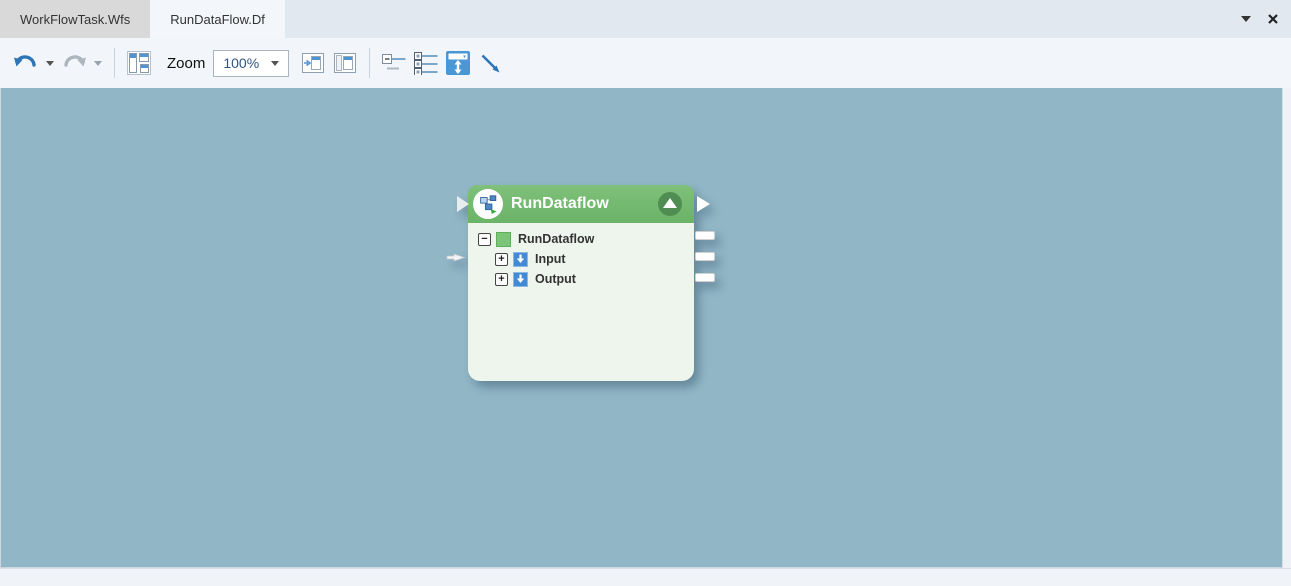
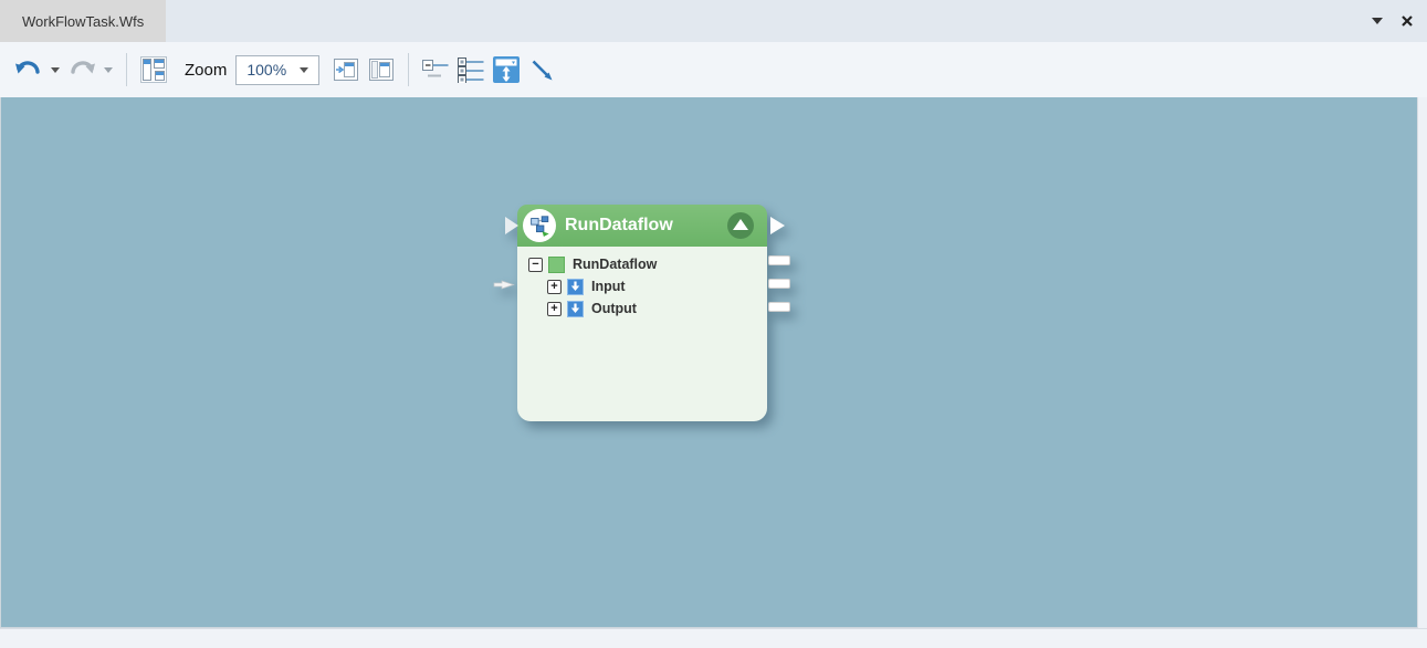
  WorkFlowTask.Wfs
- RunDataFlow.Df
  Zoom
  100%
  RunDataflow
  −
  RunDataflow
  +
  Input
  +
  Output
